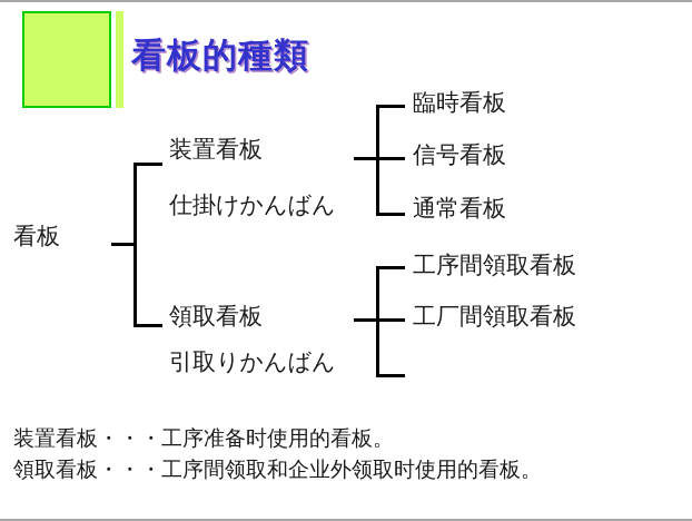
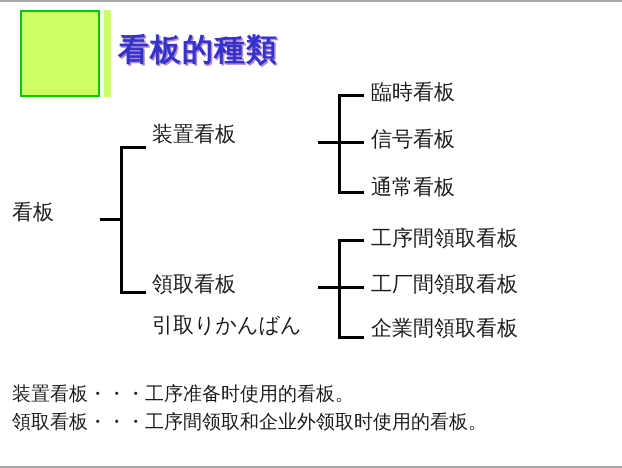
  看板的種類
  看板
  装置看板
- 仕掛けかんばん
  領取看板
  引取りかんばん
  臨時看板
  信号看板
  通常看板
  工序間領取看板
  工厂間領取看板
+ 企業間領取看板
  装置看板・・・工序准备时使用的看板。
  領取看板・・・工序間领取和企业外领取时使用的看板。
